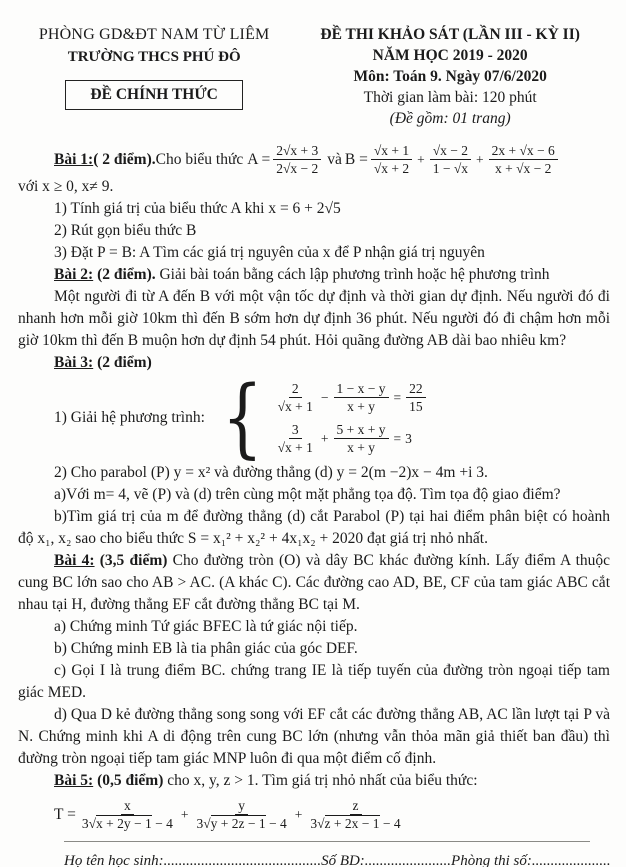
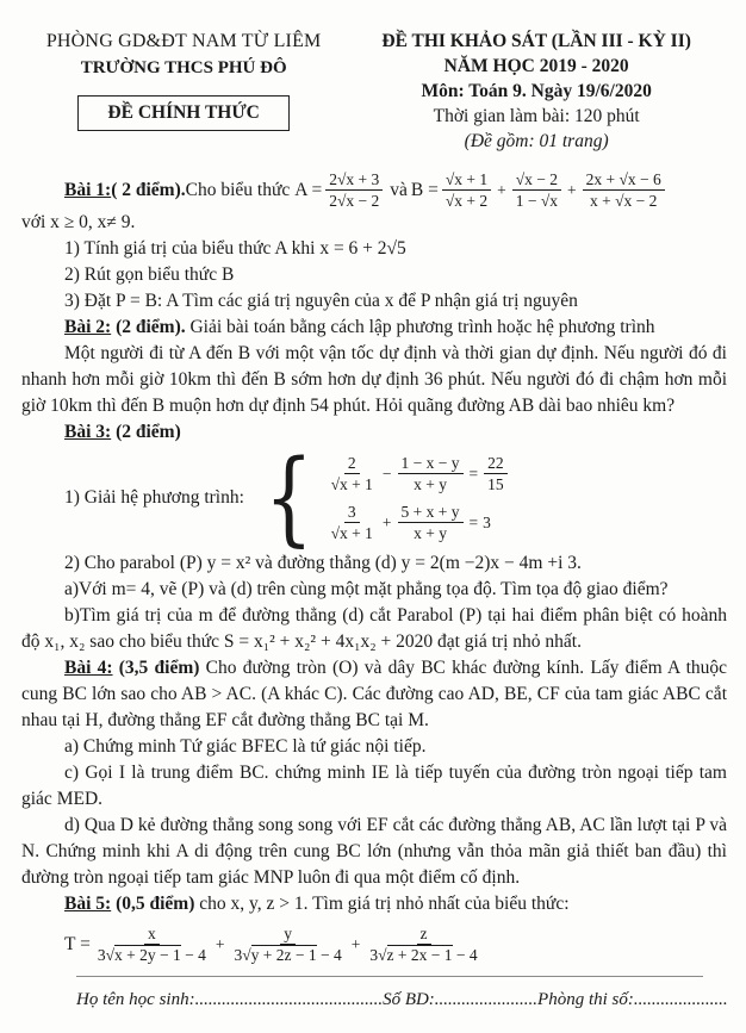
  PHÒNG GD&ĐT NAM TỪ LIÊM
  TRƯỜNG THCS PHÚ ĐÔ
  ĐỀ CHÍNH THỨC
  ĐỀ THI KHẢO SÁT (LẦN III - KỲ II)
  NĂM HỌC 2019 - 2020
- Môn: Toán 9. Ngày 07/6/2020
+ Môn: Toán 9. Ngày 19/6/2020
  Thời gian làm bài: 120 phút
  (Đề gồm: 01 trang)
  Bài 1:
  ( 2 điểm).
  Cho biểu thức
  A =
  2√x + 3
  2√x − 2
  và
  B =
  √x + 1
  √x + 2
  +
  √x − 2
  1 − √x
  +
  2x + √x − 6
  x + √x − 2
  với x ≥ 0, x≠ 9.
  1) Tính giá trị của biểu thức A khi x = 6 + 2√5
  2) Rút gọn biểu thức B
  3) Đặt P = B: A Tìm các giá trị nguyên của x để P nhận giá trị nguyên
  Bài 2: (2 điểm). Giải bài toán bằng cách lập phương trình hoặc hệ phương trình
  Một người đi từ A đến B với một vận tốc dự định và thời gian dự định. Nếu người đó đi nhanh hơn mỗi giờ 10km thì đến B sớm hơn dự định 36 phút. Nếu người đó đi chậm hơn mỗi giờ 10km thì đến B muộn hơn dự định 54 phút. Hỏi quãng đường AB dài bao nhiêu km?
  Bài 3: (2 điểm)
  1) Giải hệ phương trình:
  {
  2
  √x + 1
  −
  1 − x − y
  x + y
  =
  22
  15
  3
  √x + 1
  +
  5 + x + y
  x + y
  =
  3
  2) Cho parabol (P) y = x² và đường thẳng (d) y = 2(m −2)x − 4m +i 3.
  a)Với m= 4, vẽ (P) và (d) trên cùng một mặt phẳng tọa độ. Tìm tọa độ giao điểm?
  b)Tìm giá trị của m để đường thẳng (d) cắt Parabol (P) tại hai điểm phân biệt có hoành độ x₁, x₂ sao cho biểu thức S = x₁² + x₂² + 4x₁x₂ + 2020 đạt giá trị nhỏ nhất.
  Bài 4: (3,5 điểm) Cho đường tròn (O) và dây BC khác đường kính. Lấy điểm A thuộc cung BC lớn sao cho AB > AC. (A khác C). Các đường cao AD, BE, CF của tam giác ABC cắt nhau tại H, đường thẳng EF cắt đường thẳng BC tại M.
  a) Chứng minh Tứ giác BFEC là tứ giác nội tiếp.
- b) Chứng minh EB là tia phân giác của góc DEF.
- c) Gọi I là trung điểm BC. chứng trang IE là tiếp tuyến của đường tròn ngoại tiếp tam giác MED.
+ c) Gọi I là trung điểm BC. chứng minh IE là tiếp tuyến của đường tròn ngoại tiếp tam giác MED.
  d) Qua D kẻ đường thẳng song song với EF cắt các đường thẳng AB, AC lần lượt tại P và N. Chứng minh khi A di động trên cung BC lớn (nhưng vẫn thỏa mãn giả thiết ban đầu) thì đường tròn ngoại tiếp tam giác MNP luôn đi qua một điểm cố định.
  Bài 5: (0,5 điểm) cho x, y, z > 1. Tìm giá trị nhỏ nhất của biểu thức:
  T =
  x
  3√x + 2y − 1 − 4
  +
  y
  3√y + 2z − 1 − 4
  +
  z
  3√z + 2x − 1 − 4
  Họ tên học sinh:..........................................Số BD:.......................Phòng thi số:.....................
